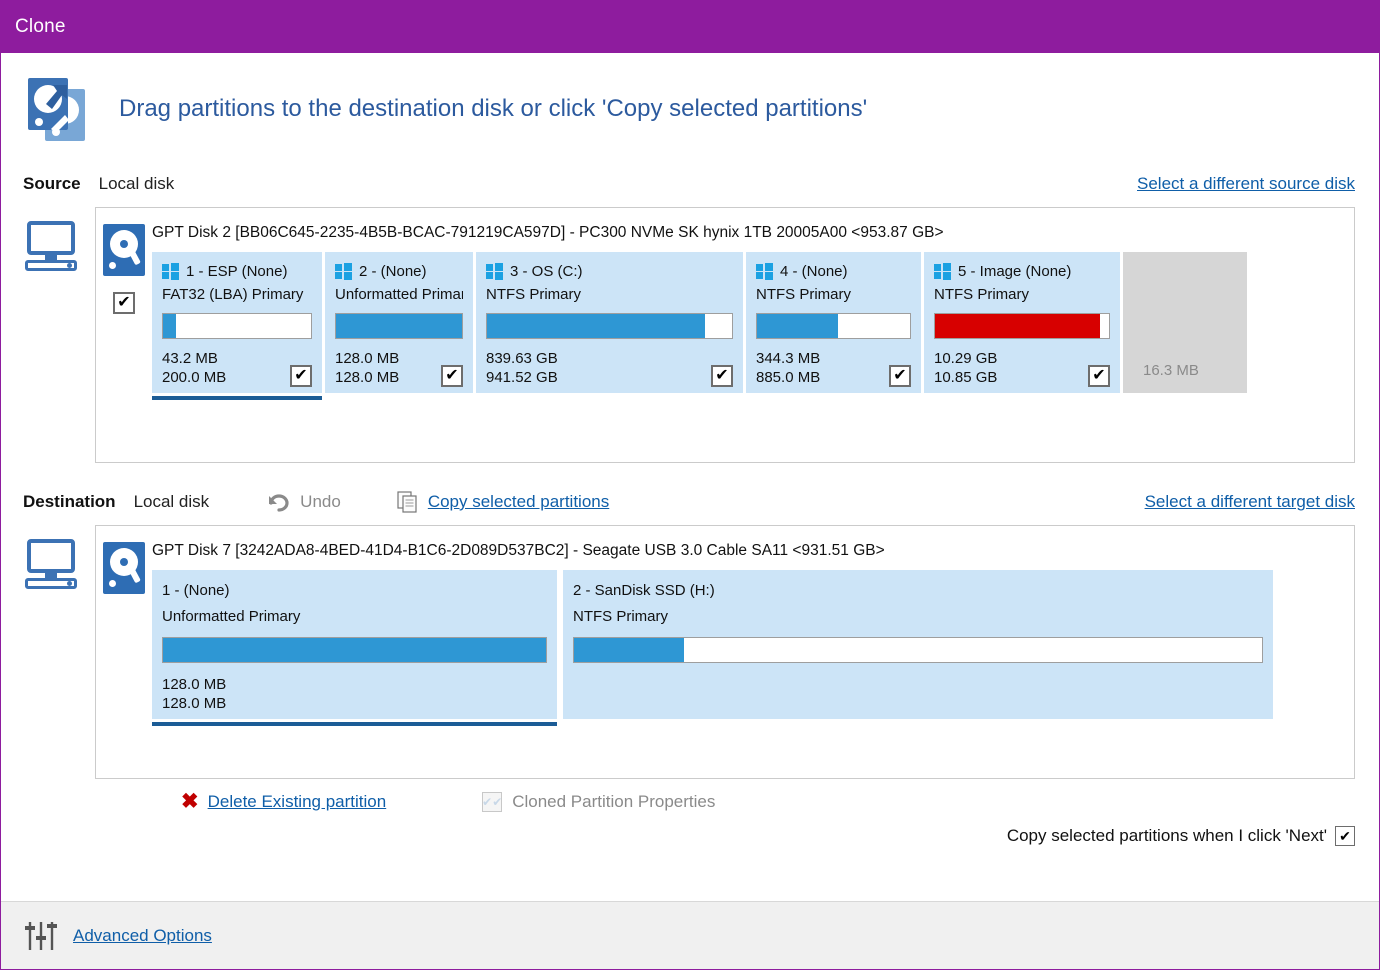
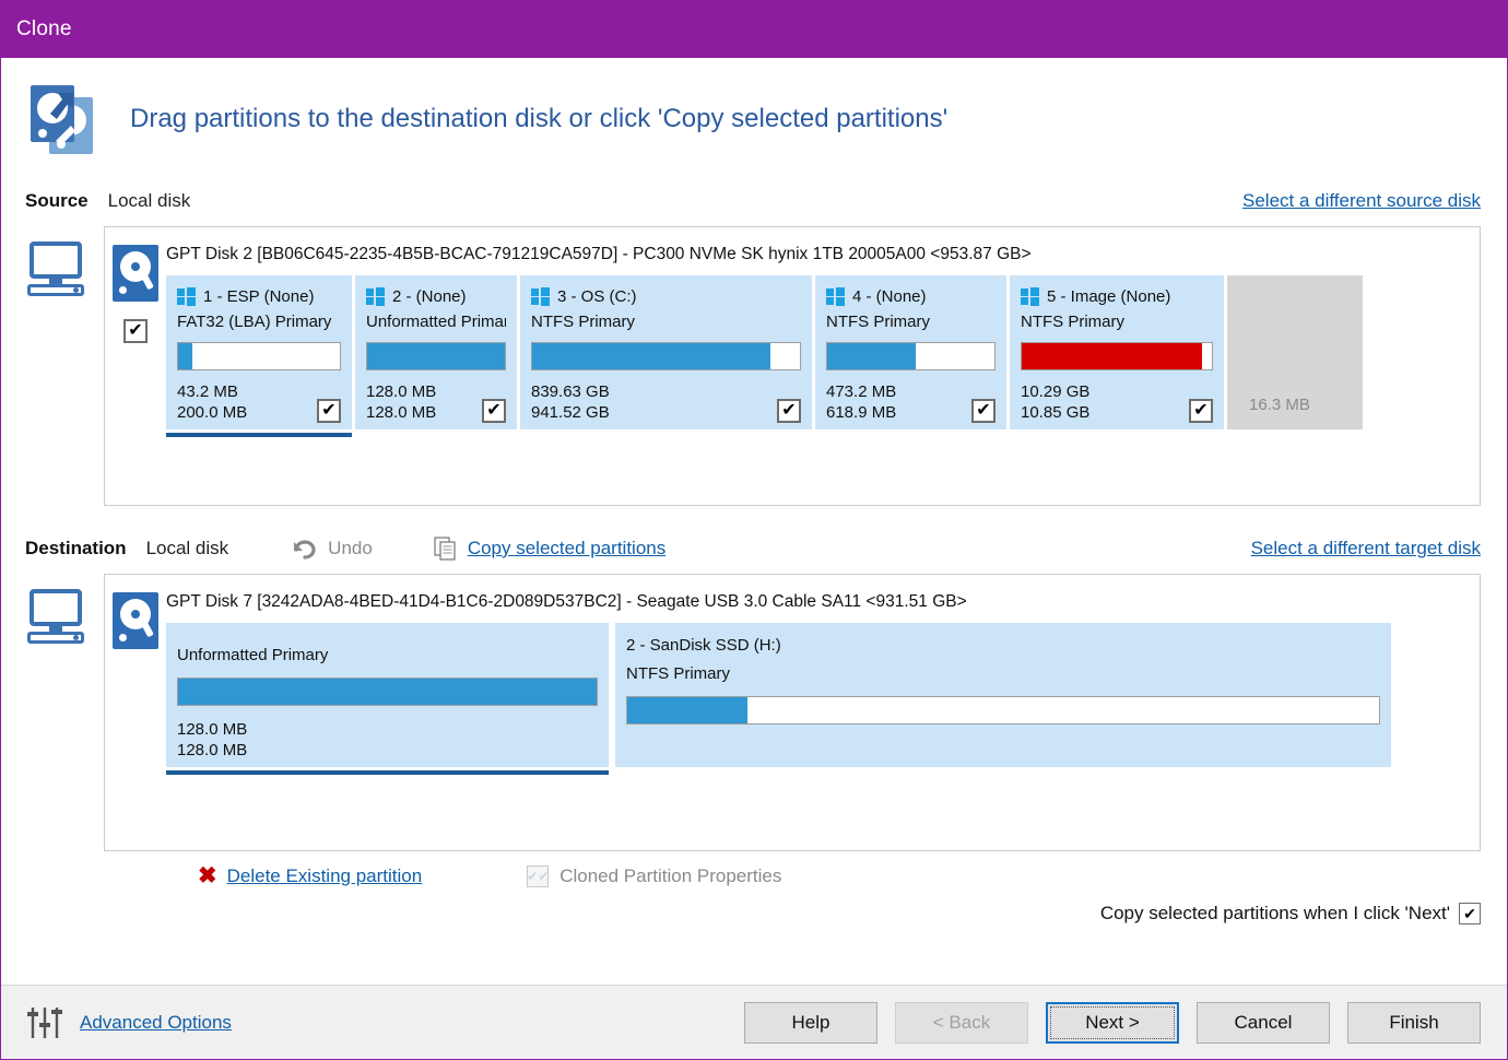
  Clone
  Drag partitions to the destination disk or click 'Copy selected partitions'
  Source
  Local disk
  Select a different source disk
  ✔
  GPT Disk 2 [BB06C645-2235-4B5B-BCAC-791219CA597D] - PC300 NVMe SK hynix 1TB 20005A00 <953.87 GB>
  1 - ESP (None)
  FAT32 (LBA) Primary
  43.2 MB
  200.0 MB
  ✔
  2 - (None)
  Unformatted Prima
  128.0 MB
  128.0 MB
  ✔
  3 - OS (C:)
  NTFS Primary
  839.63 GB
  941.52 GB
  ✔
  4 - (None)
  NTFS Primary
- 344.3 MB
+ 473.2 MB
- 885.0 MB
+ 618.9 MB
  ✔
  5 - Image (None)
  NTFS Primary
  10.29 GB
  10.85 GB
  ✔
  16.3 MB
  Destination
  Local disk
  Undo
  Copy selected partitions
  Select a different target disk
  GPT Disk 7 [3242ADA8-4BED-41D4-B1C6-2D089D537BC2] - Seagate USB 3.0 Cable SA11 <931.51 GB>
- 1 - (None)
  Unformatted Primary
  128.0 MB
  128.0 MB
  2 - SanDisk SSD (H:)
  NTFS Primary
  ✖
  Delete Existing partition
  ✔✔
  Cloned Partition Properties
  Copy selected partitions when I click 'Next'
  ✔
  Advanced Options
+ Help
+ < Back
+ Next >
+ Cancel
+ Finish
